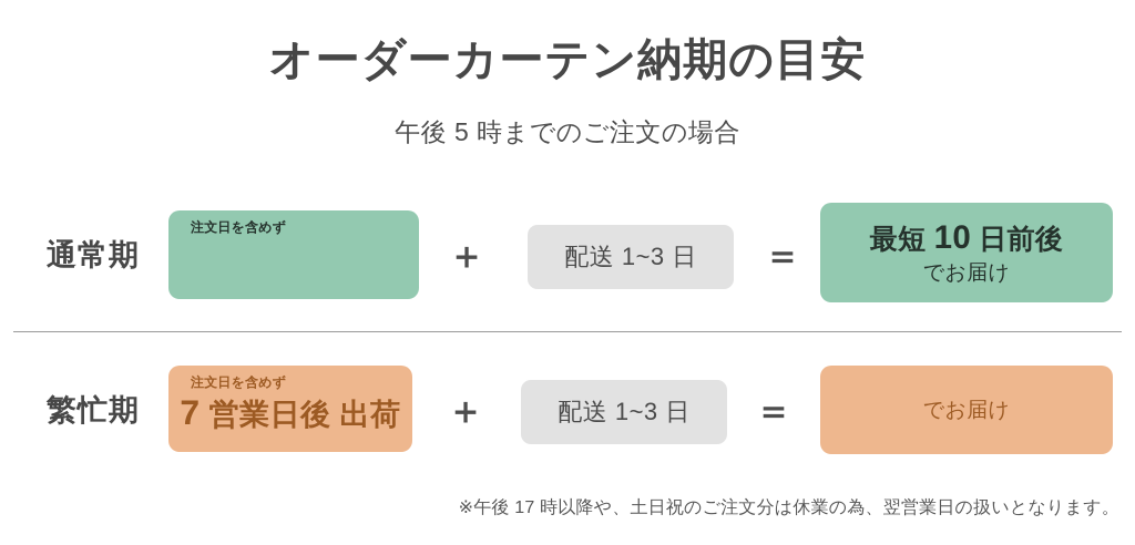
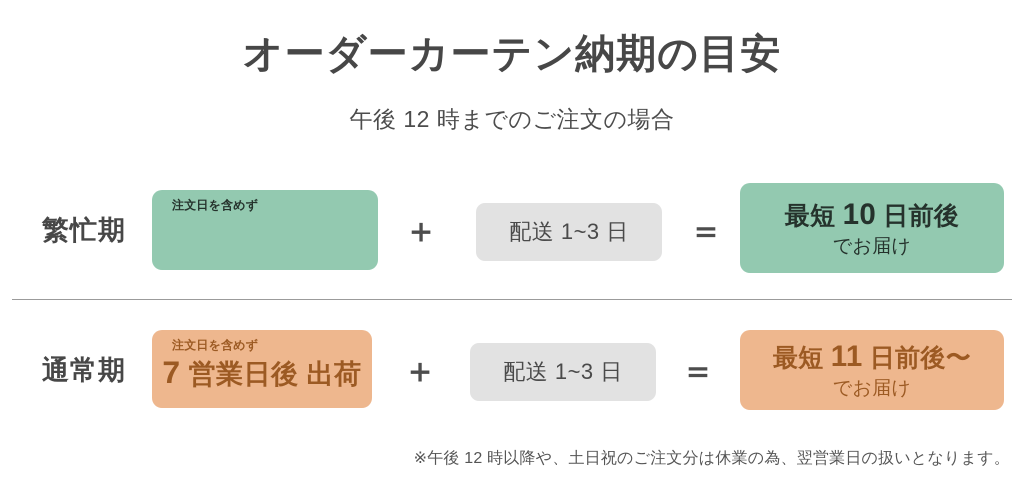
  オーダーカーテン納期の目安
- 午後 5 時までのご注文の場合
+ 午後 12 時までのご注文の場合
- 通常期
+ 繁忙期
  注文日を含めず
  ＋
  配送 1~3 日
  ＝
  最短 10 日前後
  でお届け
- 繁忙期
+ 通常期
  注文日を含めず
  7 営業日後 出荷
  ＋
  配送 1~3 日
  ＝
+ 最短 11 日前後〜
  でお届け
- ※午後 17 時以降や、土日祝のご注文分は休業の為、翌営業日の扱いとなります。
+ ※午後 12 時以降や、土日祝のご注文分は休業の為、翌営業日の扱いとなります。
